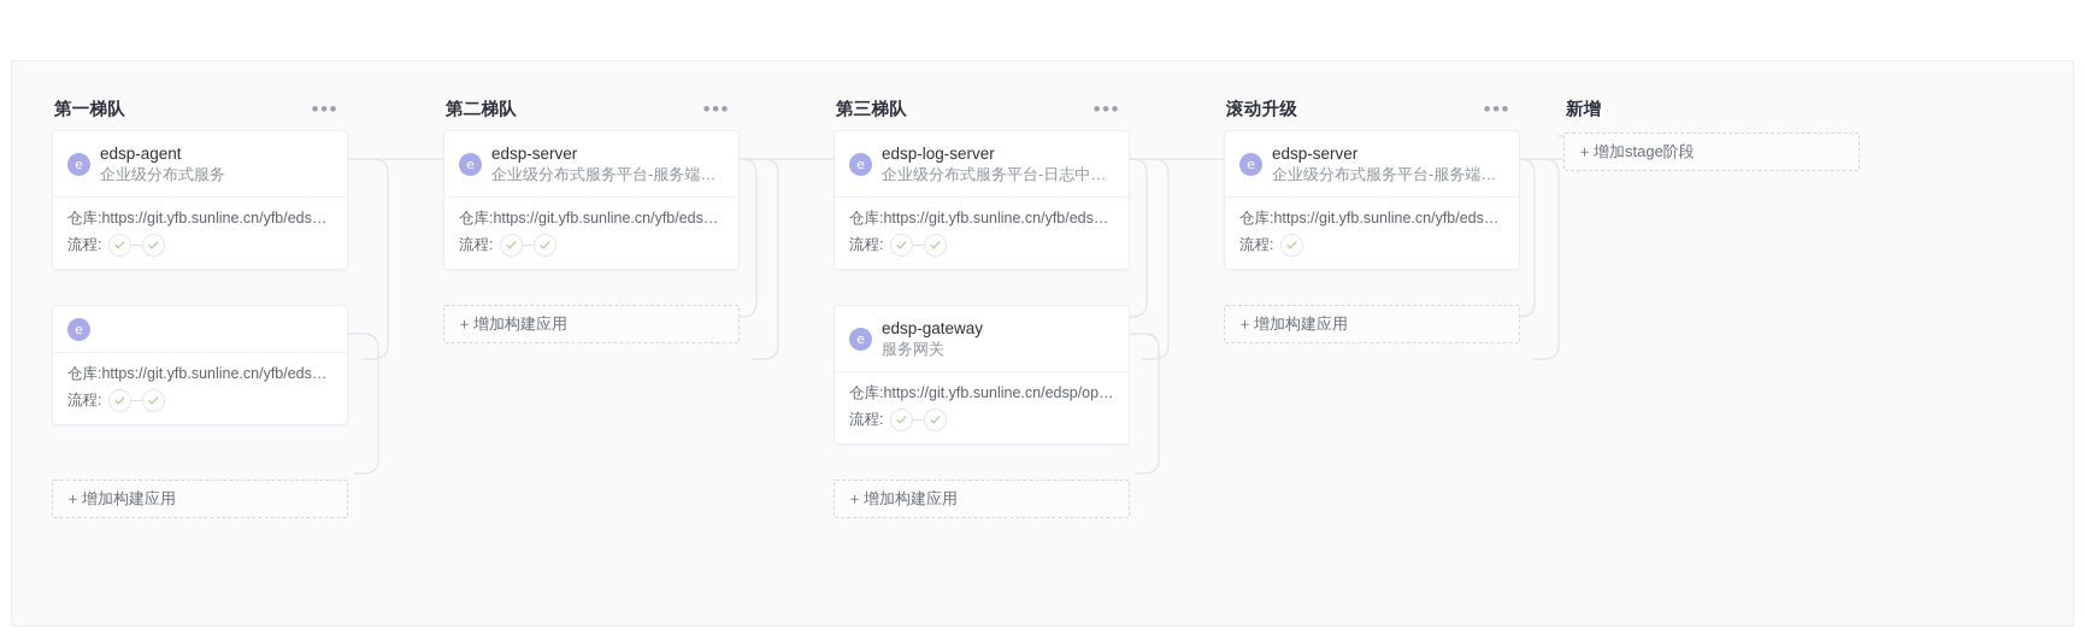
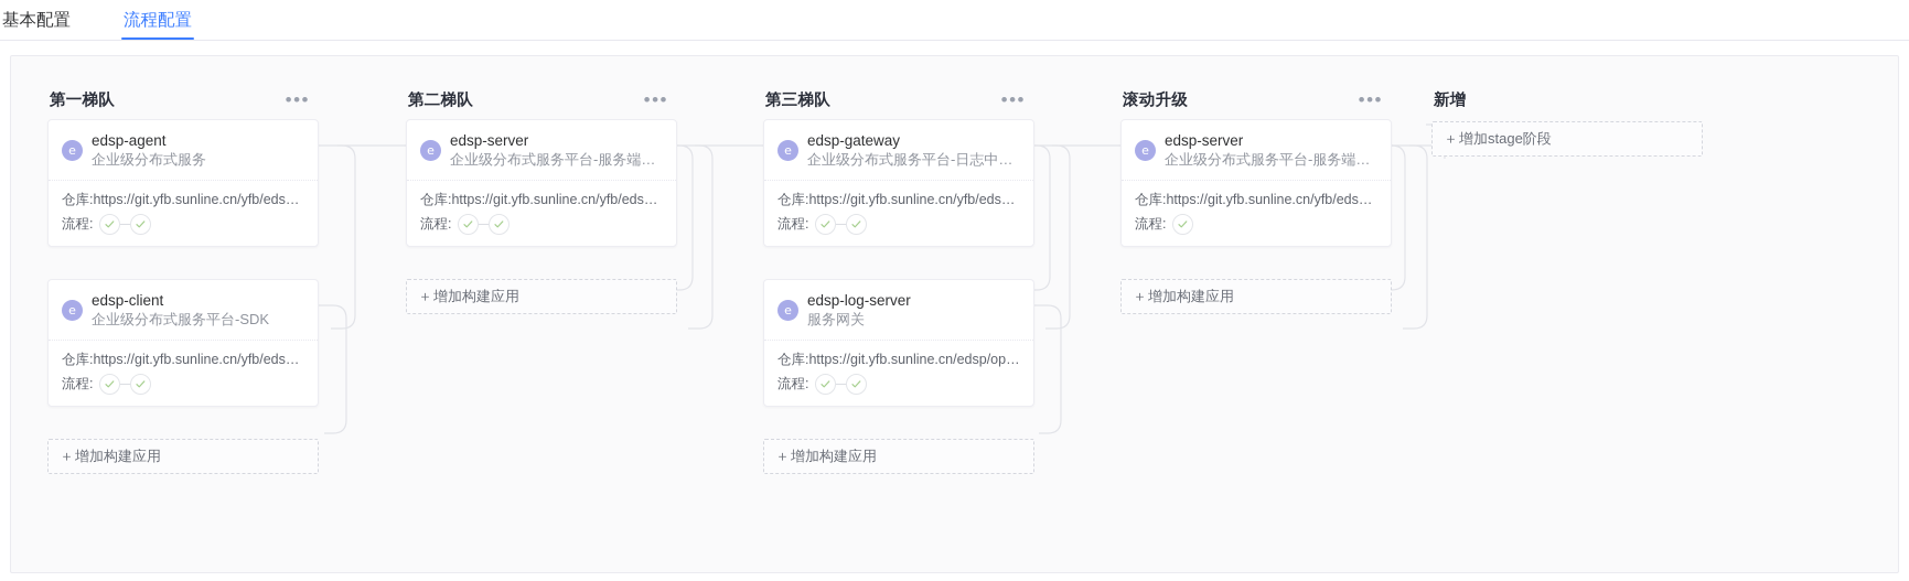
+ 基本配置
+ 流程配置
  第一梯队
  •••
  e
  edsp-agent
  企业级分布式服务
  仓库:https://git.yfb.sunline.cn/yfb/edsp/…
  流程:
  e
+ edsp-client
+ 企业级分布式服务平台-SDK
  仓库:https://git.yfb.sunline.cn/yfb/edsp/…
  流程:
  ＋
  增加构建应用
  第二梯队
  •••
  e
  edsp-server
  企业级分布式服务平台-服务端模块
  仓库:https://git.yfb.sunline.cn/yfb/edsp/…
  流程:
  ＋
  增加构建应用
  第三梯队
  •••
  e
- edsp-log-server
+ edsp-gateway
  企业级分布式服务平台-日志中心模
  仓库:https://git.yfb.sunline.cn/yfb/edsp/…
  流程:
  e
- edsp-gateway
+ edsp-log-server
  服务网关
  仓库:https://git.yfb.sunline.cn/edsp/ope
  流程:
  ＋
  增加构建应用
  滚动升级
  •••
  e
  edsp-server
  企业级分布式服务平台-服务端模块
  仓库:https://git.yfb.sunline.cn/yfb/edsp/…
  流程:
  ＋
  增加构建应用
  新增
  ＋
  增加stage阶段
